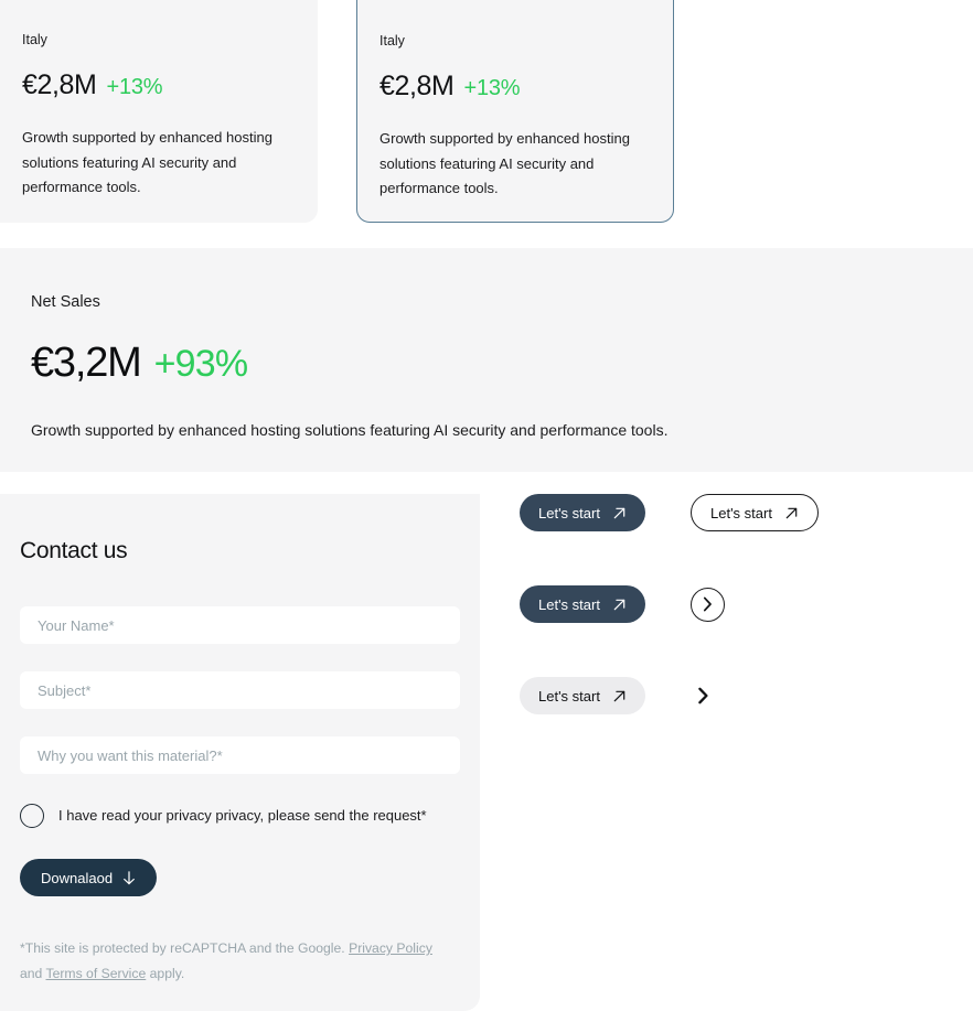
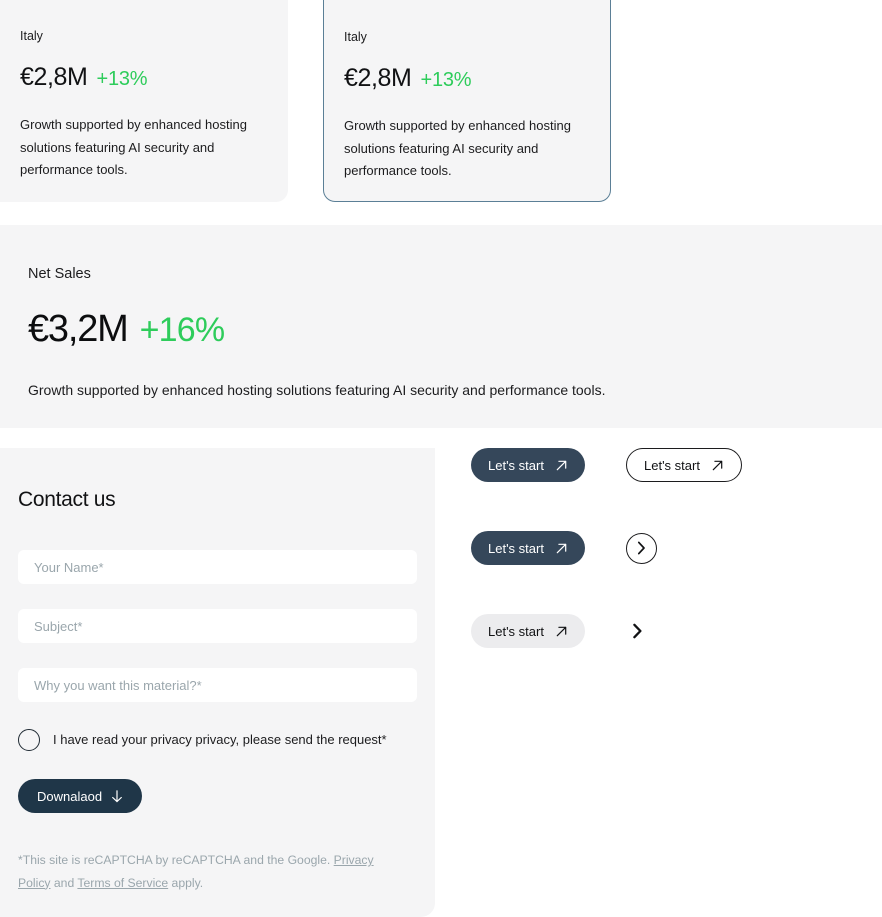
  Italy
  €2,8M
  +13%
  Growth supported by enhanced hosting solutions featuring AI security and performance tools.
  Italy
  €2,8M
  +13%
  Growth supported by enhanced hosting solutions featuring AI security and performance tools.
  Net Sales
  €3,2M
- +93%
+ +16%
  Growth supported by enhanced hosting solutions featuring AI security and performance tools.
  Contact us
  Your Name*
  Subject*
  Why you want this material?*
  I have read your privacy privacy, please send the request*
  Downalaod
- *This site is protected by reCAPTCHA and the Google. Privacy Policy and Terms of Service apply.
+ *This site is reCAPTCHA by reCAPTCHA and the Google. Privacy Policy and Terms of Service apply.
  Let's start
  Let's start
  Let's start
  Let's start
